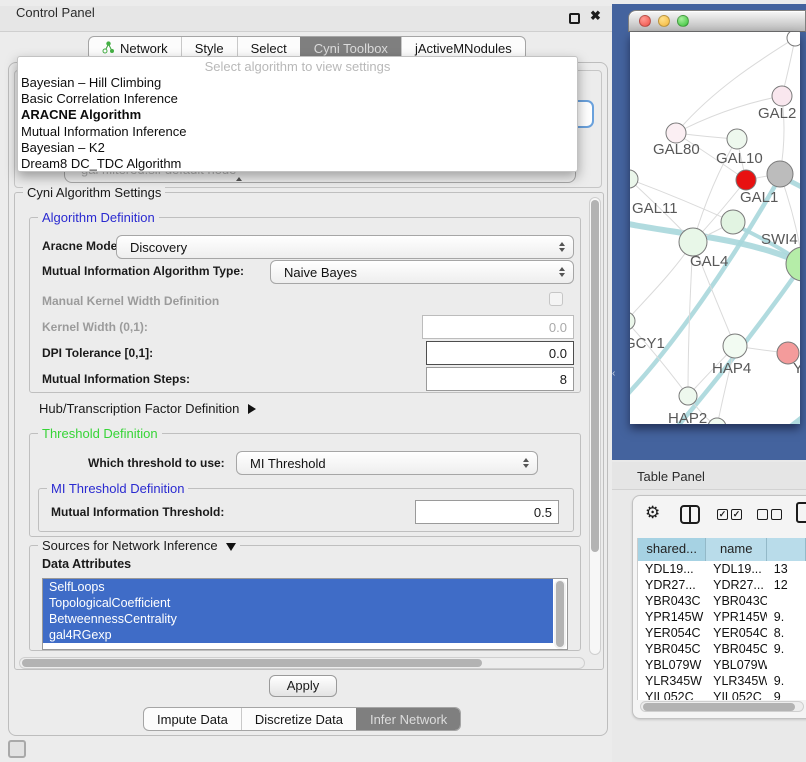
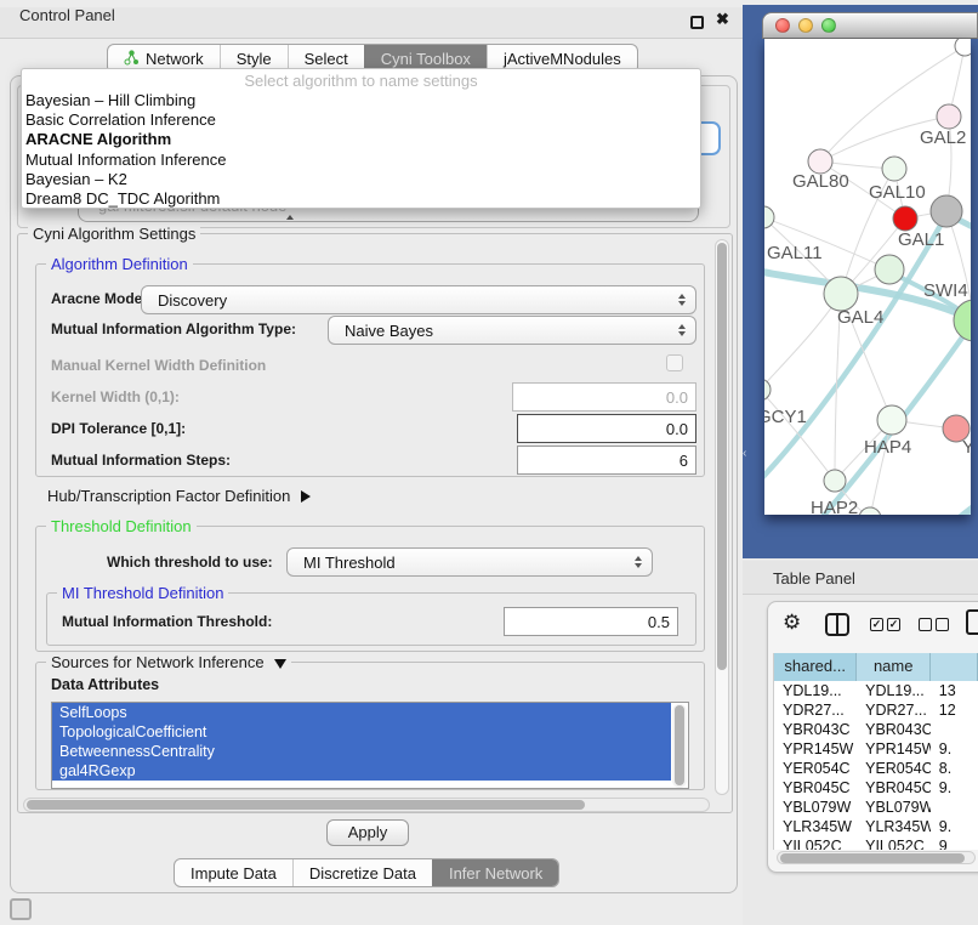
  Control Panel
  ✖
  Network
  Style
  Select
  Cyni Toolbox
  jActiveMNodules
- Select algorithm to view settings
+ Select algorithm to name settings
  Bayesian – Hill Climbing
  Basic Correlation Inference
  ARACNE Algorithm
  Mutual Information Inference
  Bayesian – K2
  Dream8 DC_TDC Algorithm
  Cyni Algorithm Settings
  Algorithm Definition
  Aracne Mode
  Discovery
  Mutual Information Algorithm Type:
  Naive Bayes
  Manual Kernel Width Definition
  Kernel Width (0,1):
  0.0
  DPI Tolerance [0,1]:
  0.0
  Mutual Information Steps:
- 8
+ 6
  Hub/Transcription Factor Definition
  Threshold Definition
  Which threshold to use:
  MI Threshold
  MI Threshold Definition
  Mutual Information Threshold:
  0.5
  Sources for Network Inference
  Data Attributes
  SelfLoops
  TopologicalCoefficient
  BetweennessCentrality
  gal4RGexp
  Apply
  Impute Data
  Discretize Data
  Infer Network
  ‹
  GAL2
  GAL80
  GAL10
  GAL1
  GAL11
  SWI4
  GAL4
  GCY1
  HAP4
  Y
  HAP2
  Table Panel
  ⚙
  ✓
  ✓
  shared...
  name
  YDL19...
  YDL19...
  13
  YDR27...
  YDR27...
  12
  YBR043C
  YBR043C
  YPR145W
  YPR145W
  9.
  YER054C
  YER054C
  8.
  YBR045C
  YBR045C
  9.
  YBL079W
  YBL079W
  YLR345W
  YLR345W
  9.
  YIL052C
  YIL052C
  9
